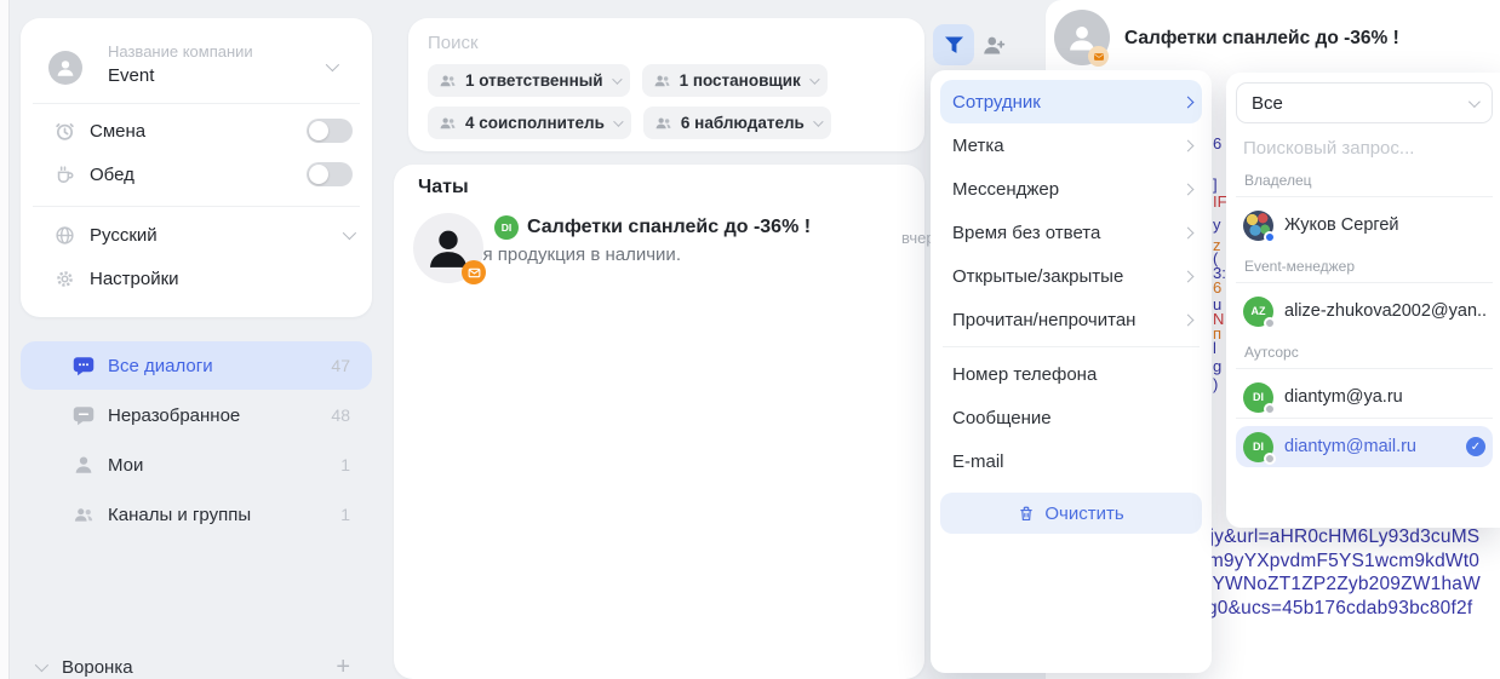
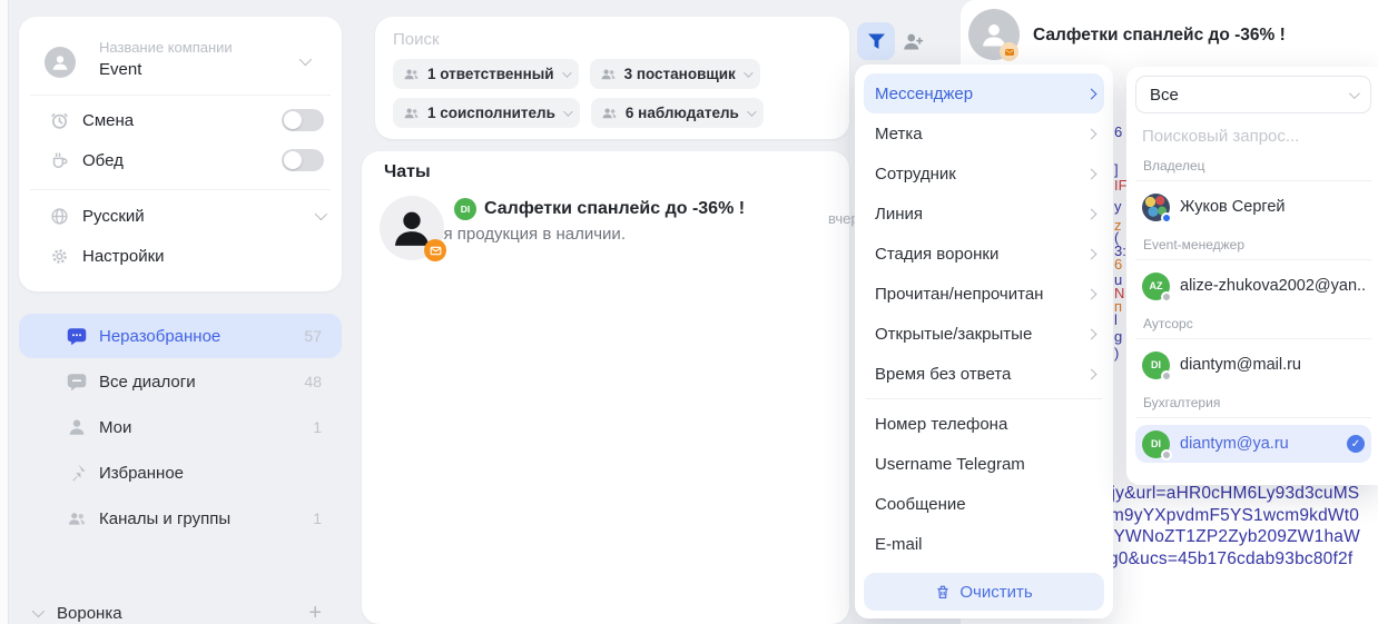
  Название компании
  Event
  Смена
  Обед
  Русский
  Настройки
- Все диалоги
+ Неразобранное
- 47
+ 57
- Неразобранное
+ Все диалоги
  48
  Мои
  1
+ Избранное
  Каналы и группы
  1
  Воронка
  +
  Поиск
  1 ответственный
- 1 постановщик
+ 3 постановщик
- 4 соисполнитель
+ 1 соисполнитель
  6 наблюдатель
  Чаты
  DI
  Салфетки спанлейс до -36% !
  я продукция в наличии.
  Салфетки спанлейс до -36% !
  jy&url=aHR0cHM6Ly93d3cuMS
  m9yYXpvdmF5YS1wcm9kdWt0
  YWNoZT1ZP2Zyb209ZW1haW
  g0&ucs=45b176cdab93bc80f2f
  6
  ]
  IF
  у
  z
  (
  3:
  6
  u
  N
  п
  l
  g
  )
- Сотрудник
+ Мессенджер
  Метка
- Мессенджер
+ Сотрудник
+ Линия
+ Стадия воронки
- Время без ответа
+ Прочитан/непрочитан
  Открытые/закрытые
- Прочитан/непрочитан
+ Время без ответа
  Номер телефона
+ Username Telegram
  Сообщение
  E-mail
  Очистить
  Все
  Поисковый запрос...
  Владелец
  Жуков Сергей
  Event-менеджер
  AZ
  alize-zhukova2002@yan..
  Аутсорс
  DI
- diantym@ya.ru
+ diantym@mail.ru
+ Бухгалтерия
  DI
- diantym@mail.ru
+ diantym@ya.ru
  ✓
